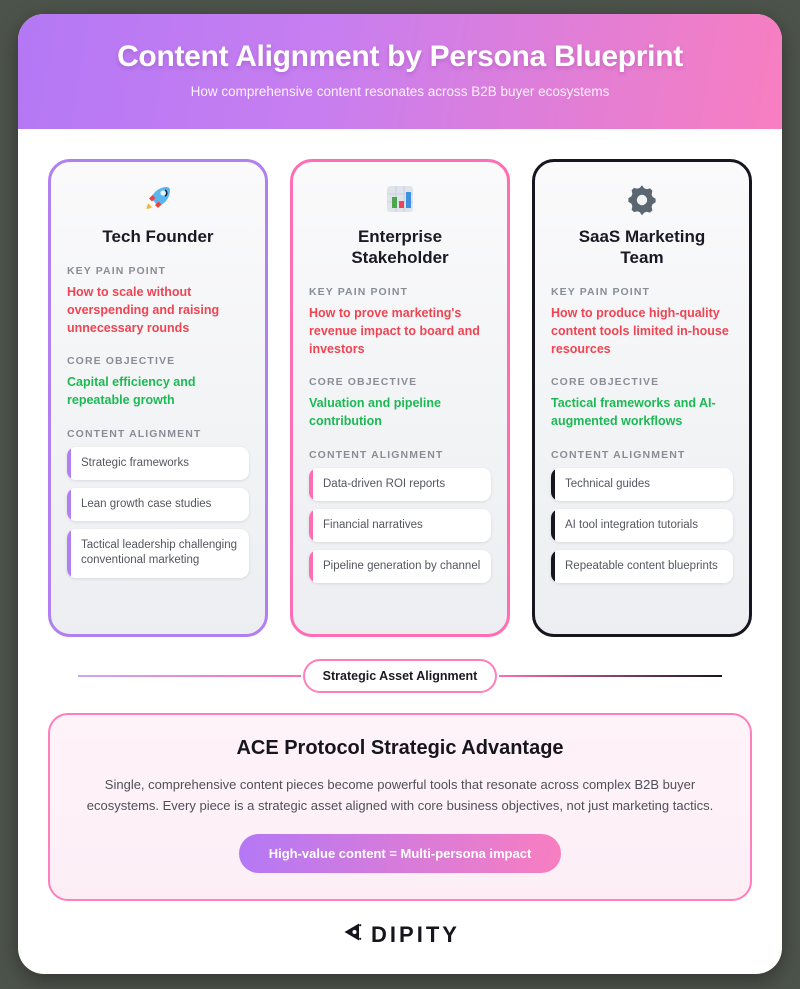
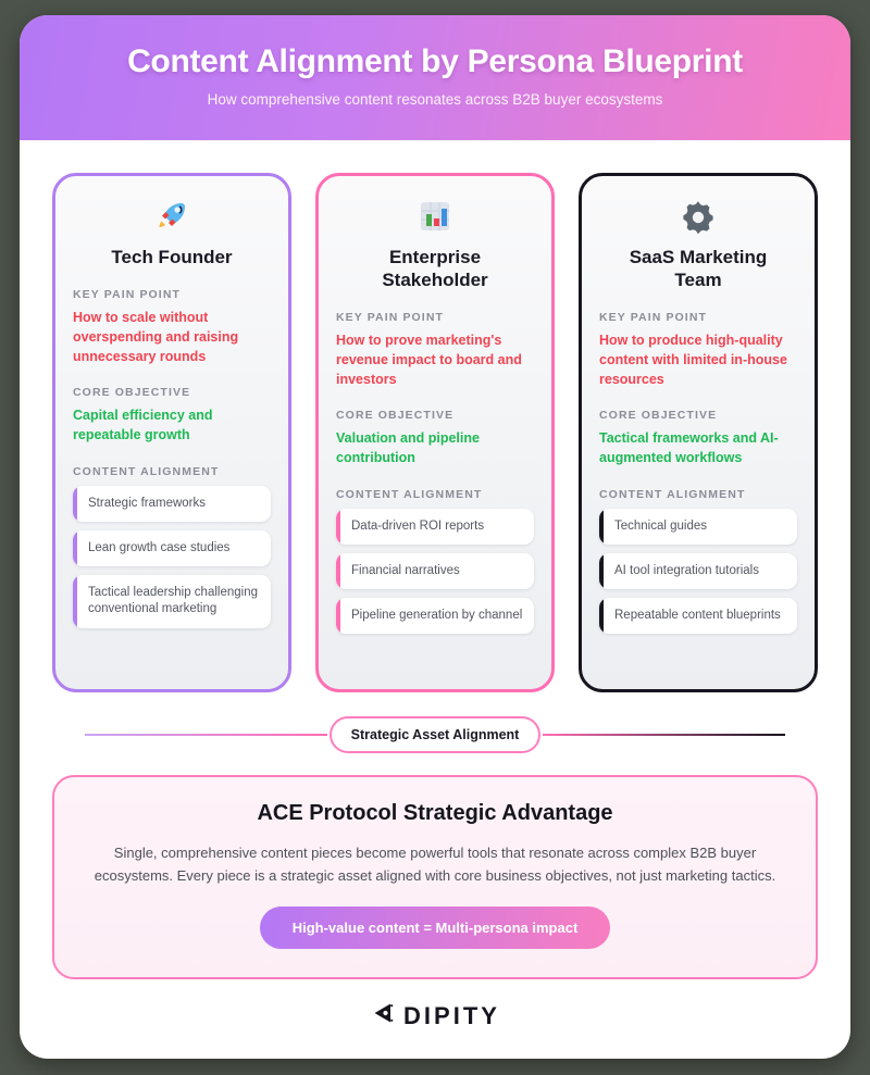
  Content Alignment by Persona Blueprint
  How comprehensive content resonates across B2B buyer ecosystems
  Tech Founder
  KEY PAIN POINT
  How to scale without overspending and raising unnecessary rounds
  CORE OBJECTIVE
  Capital efficiency and repeatable growth
  CONTENT ALIGNMENT
  Strategic frameworks
  Lean growth case studies
  Tactical leadership challenging conventional marketing
  Enterprise Stakeholder
  KEY PAIN POINT
  How to prove marketing's revenue impact to board and investors
  CORE OBJECTIVE
  Valuation and pipeline contribution
  CONTENT ALIGNMENT
  Data-driven ROI reports
  Financial narratives
  Pipeline generation by channel
  SaaS Marketing Team
  KEY PAIN POINT
- How to produce high-quality content tools limited in-house resources
+ How to produce high-quality content with limited in-house resources
  CORE OBJECTIVE
  Tactical frameworks and AI-augmented workflows
  CONTENT ALIGNMENT
  Technical guides
  AI tool integration tutorials
  Repeatable content blueprints
  Strategic Asset Alignment
  ACE Protocol Strategic Advantage
  Single, comprehensive content pieces become powerful tools that resonate across complex B2B buyer ecosystems. Every piece is a strategic asset aligned with core business objectives, not just marketing tactics.
  High-value content = Multi-persona impact
  DIPITY
